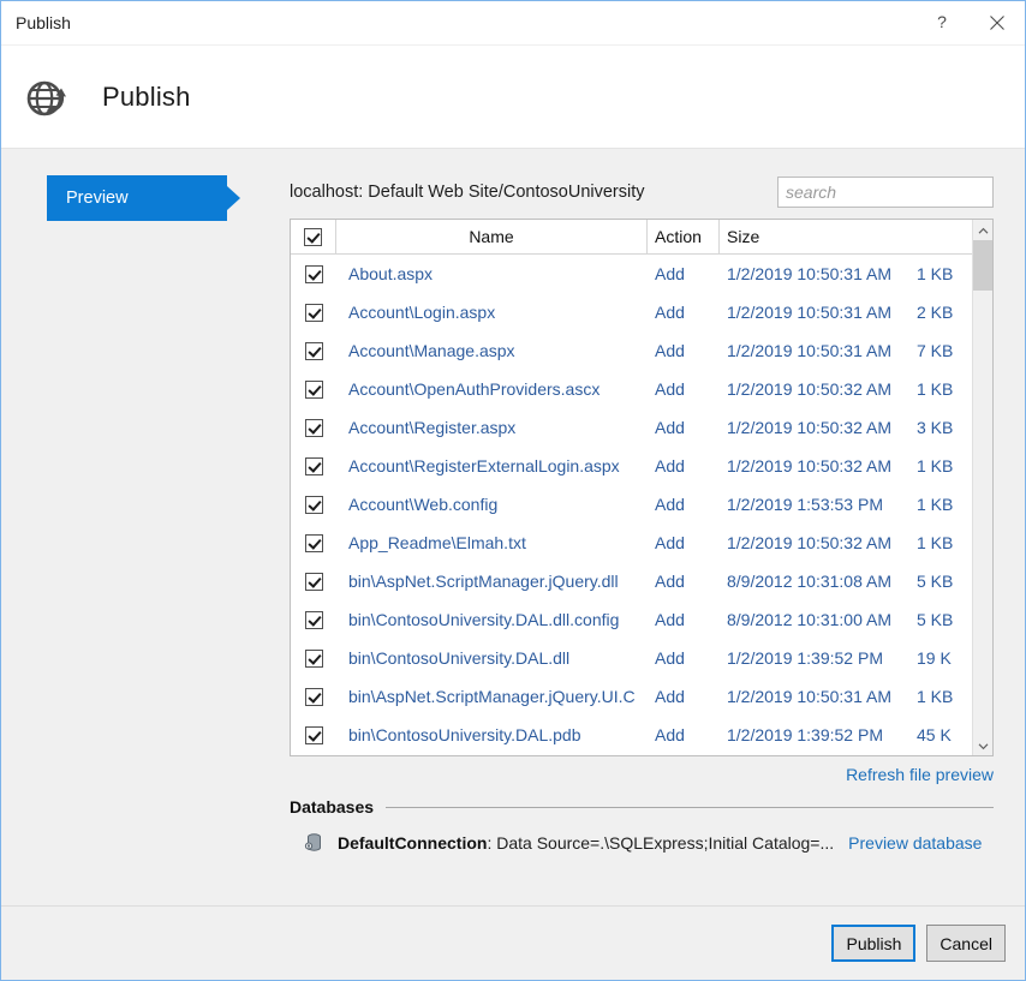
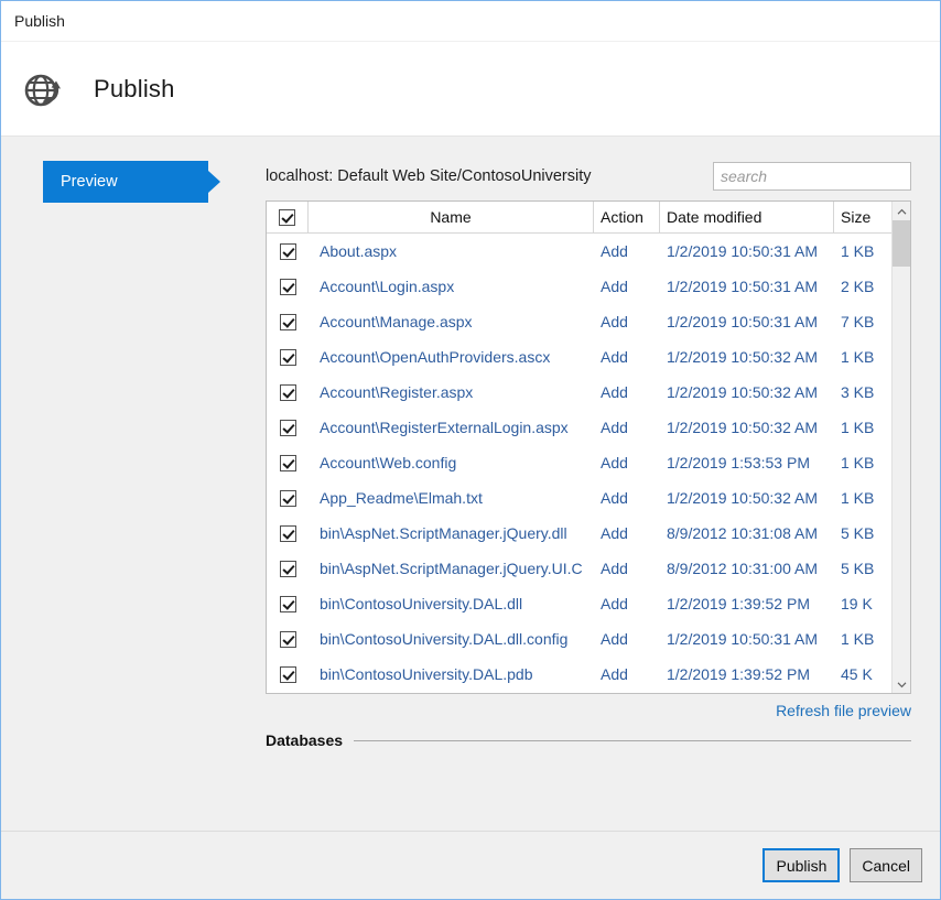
  Publish
- ?
  Publish
  Preview
  localhost: Default Web Site/ContosoUniversity
  search
  Name
  Action
+ Date modified
  Size
  About.aspx
  Add
  1/2/2019 10:50:31 AM
  1 KB
  Account\Login.aspx
  Add
  1/2/2019 10:50:31 AM
  2 KB
  Account\Manage.aspx
  Add
  1/2/2019 10:50:31 AM
  7 KB
  Account\OpenAuthProviders.ascx
  Add
  1/2/2019 10:50:32 AM
  1 KB
  Account\Register.aspx
  Add
  1/2/2019 10:50:32 AM
  3 KB
  Account\RegisterExternalLogin.aspx
  Add
  1/2/2019 10:50:32 AM
  1 KB
  Account\Web.config
  Add
  1/2/2019 1:53:53 PM
  1 KB
  App_Readme\Elmah.txt
  Add
  1/2/2019 10:50:32 AM
  1 KB
  bin\AspNet.ScriptManager.jQuery.dll
  Add
  8/9/2012 10:31:08 AM
  5 KB
- bin\ContosoUniversity.DAL.dll.config
+ bin\AspNet.ScriptManager.jQuery.UI.C
  Add
  8/9/2012 10:31:00 AM
  5 KB
  bin\ContosoUniversity.DAL.dll
  Add
  1/2/2019 1:39:52 PM
  19 K
- bin\AspNet.ScriptManager.jQuery.UI.C
+ bin\ContosoUniversity.DAL.dll.config
  Add
  1/2/2019 10:50:31 AM
  1 KB
  bin\ContosoUniversity.DAL.pdb
  Add
  1/2/2019 1:39:52 PM
  45 K
  Refresh file preview
  Databases
- DefaultConnection
- : Data Source=.\SQLExpress;Initial Catalog=...
- Preview database
  Publish
  Cancel
